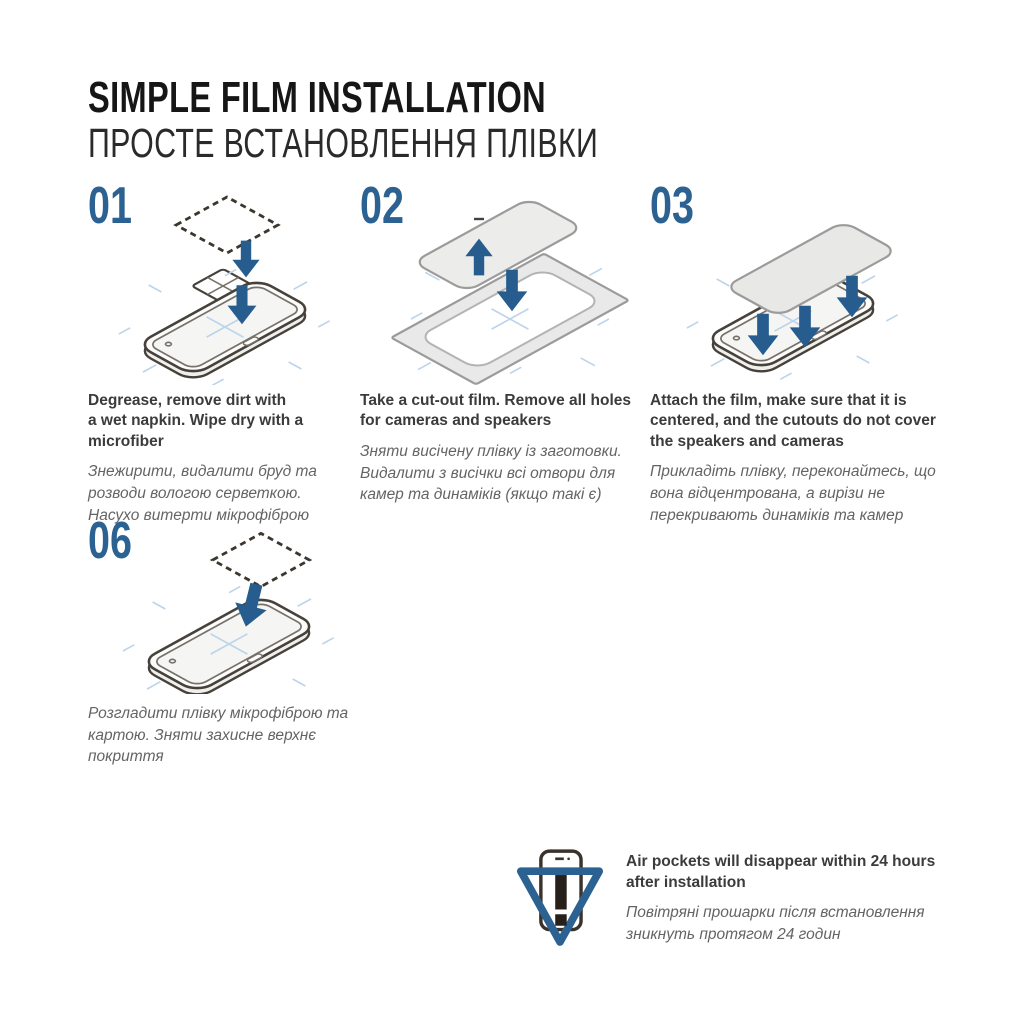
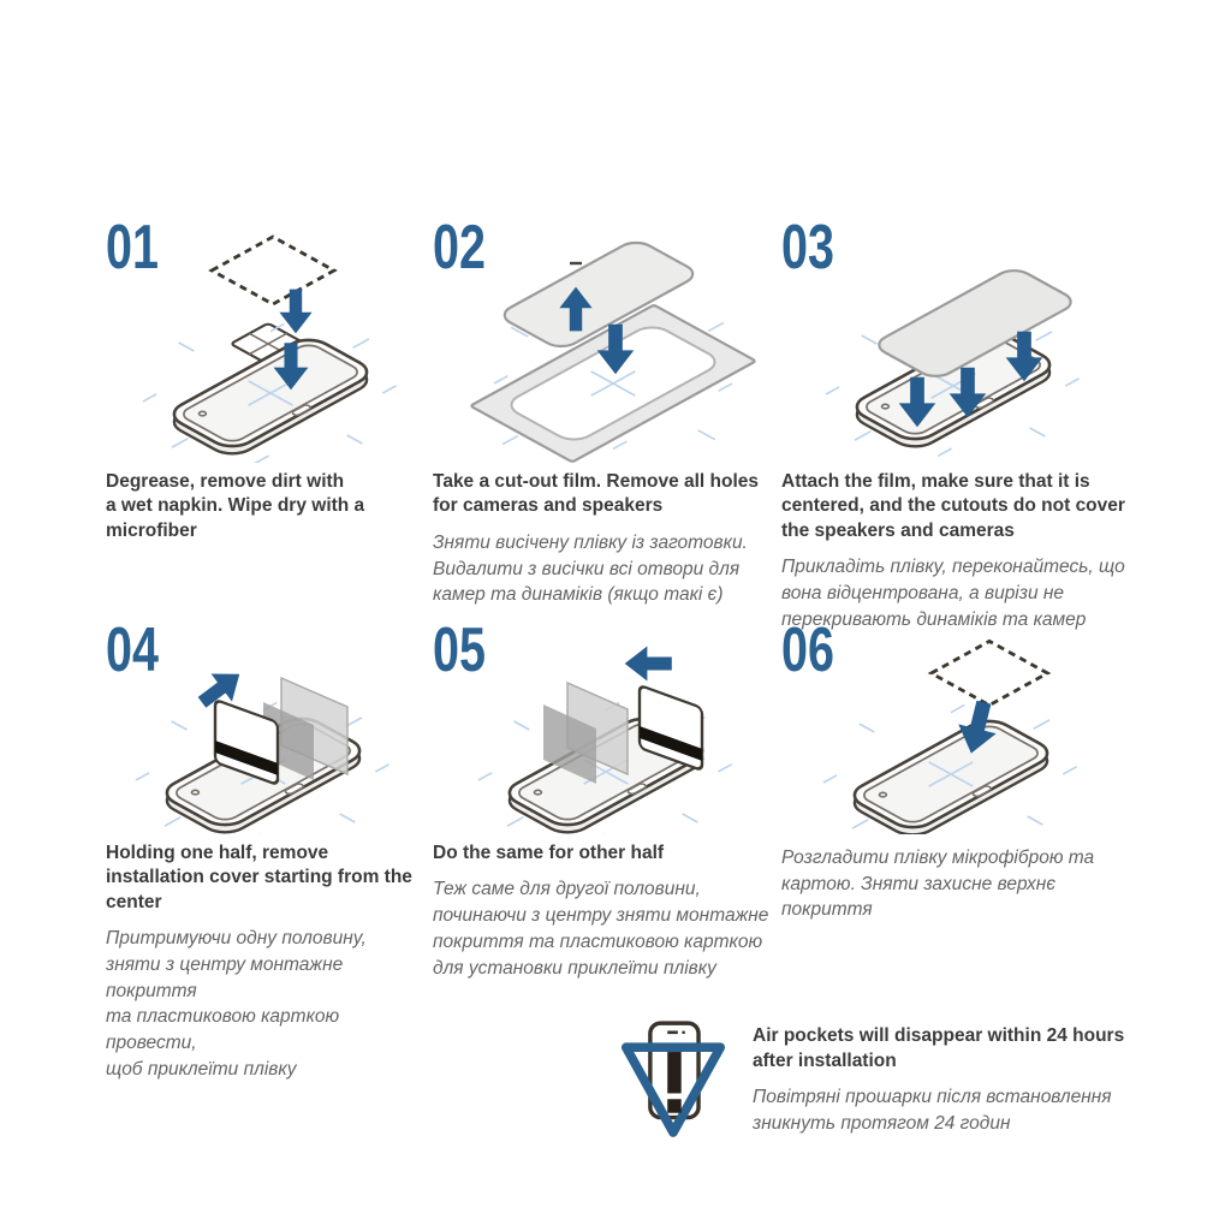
- SIMPLE FILM INSTALLATION
- ПРОСТЕ ВСТАНОВЛЕННЯ ПЛІВКИ
  01
  Degrease, remove dirt with
  a wet napkin. Wipe dry with a
  microfiber
- Знежирити, видалити бруд та
- розводи вологою серветкою.
- Насухо витерти мікрофіброю
  02
  Take a cut-out film. Remove all holes
  for cameras and speakers
  Зняти висічену плівку із заготовки.
  Видалити з висічки всі отвори для
  камер та динаміків (якщо такі є)
  03
  Attach the film, make sure that it is
  centered, and the cutouts do not cover
  the speakers and cameras
  Прикладіть плівку, переконайтесь, що
  вона відцентрована, а вирізи не
  перекривають динаміків та камер
+ 04
+ Holding one half, remove
+ installation cover starting from the
+ center
+ Притримуючи одну половину,
+ зняти з центру монтажне покриття
+ та пластиковою карткою провести,
+ щоб приклеїти плівку
+ 05
+ Do the same for other half
+ Теж саме для другої половини,
+ починаючи з центру зняти монтажне
+ покриття та пластиковою карткою
+ для установки приклеїти плівку
  06
  Розгладити плівку мікрофіброю та
  картою. Зняти захисне верхнє
  покриття
  Air pockets will disappear within 24 hours
  after installation
  Повітряні прошарки після встановлення
  зникнуть протягом 24 годин
